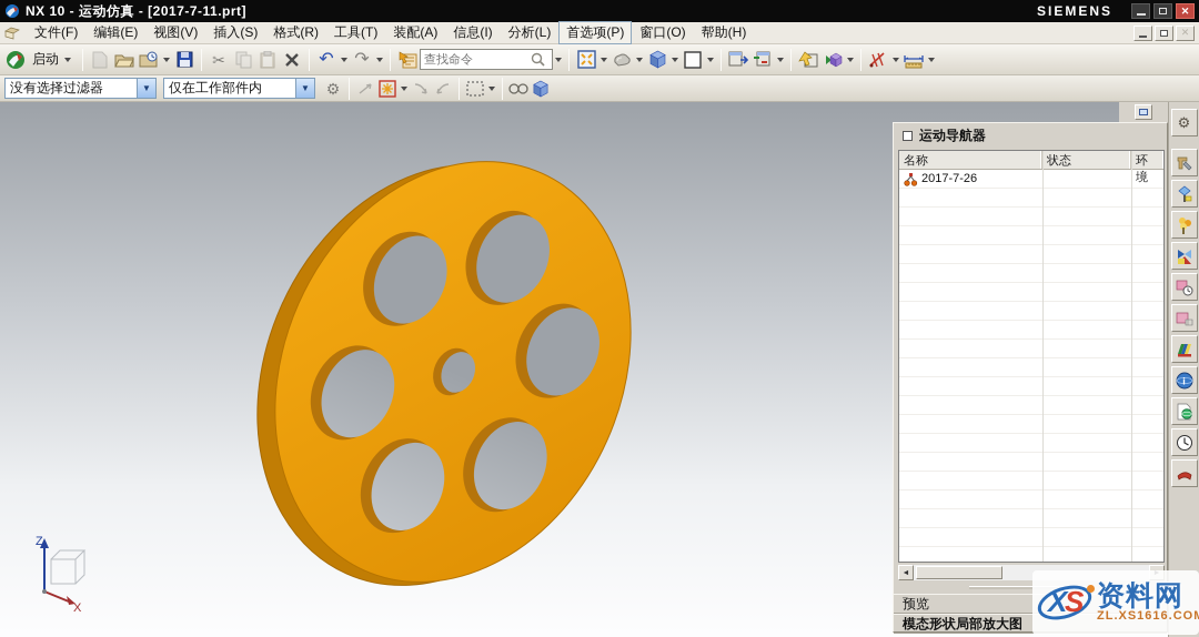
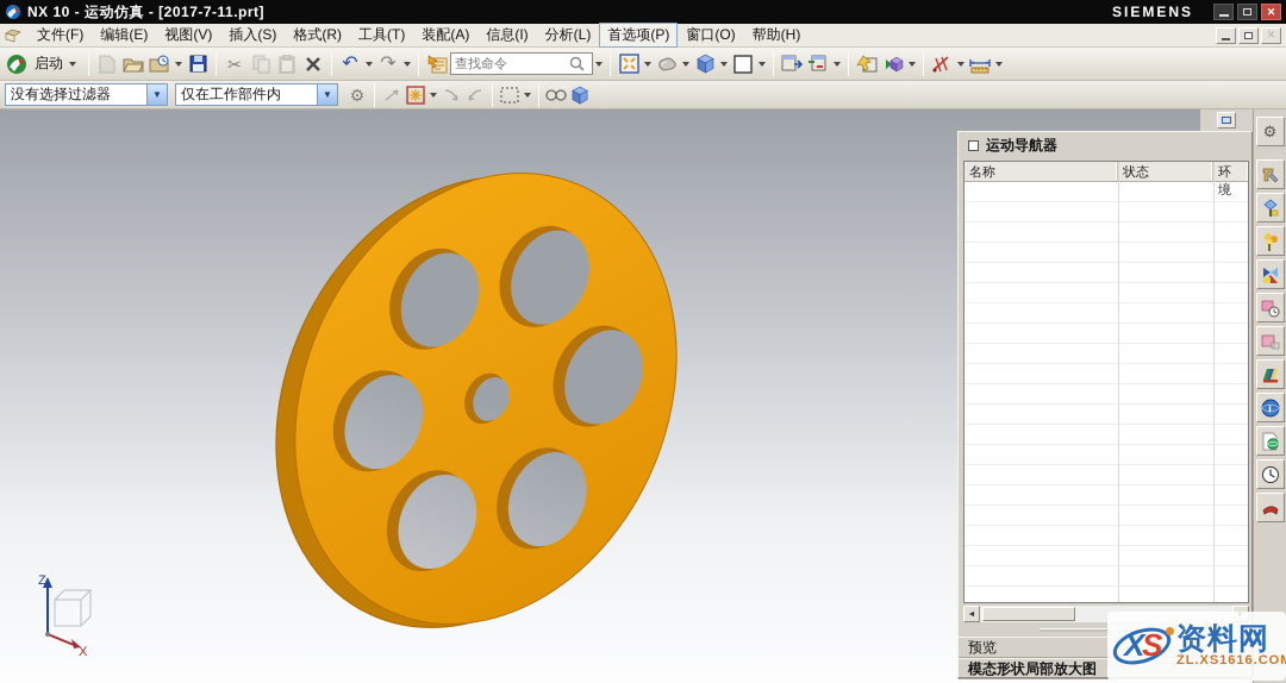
  NX 10 - 运动仿真 - [2017-7-11.prt]
  SIEMENS
  ✕
  文件(F)
  编辑(E)
  视图(V)
  插入(S)
  格式(R)
  工具(T)
  装配(A)
  信息(I)
  分析(L)
  首选项(P)
  窗口(O)
  帮助(H)
  ✕
  启动
  ✂
  ↶
  ↷
  查找命令
  没有选择过滤器
  ▼
  仅在工作部件内
  ▼
  ⚙
  Z
  X
  运动导航器
  名称
  状态
  环境
- 2017-7-26
  预览
  模态形状局部放大图
  ⚙
  i
  X
  S
  资料网
  ZL.XS1616.CO
